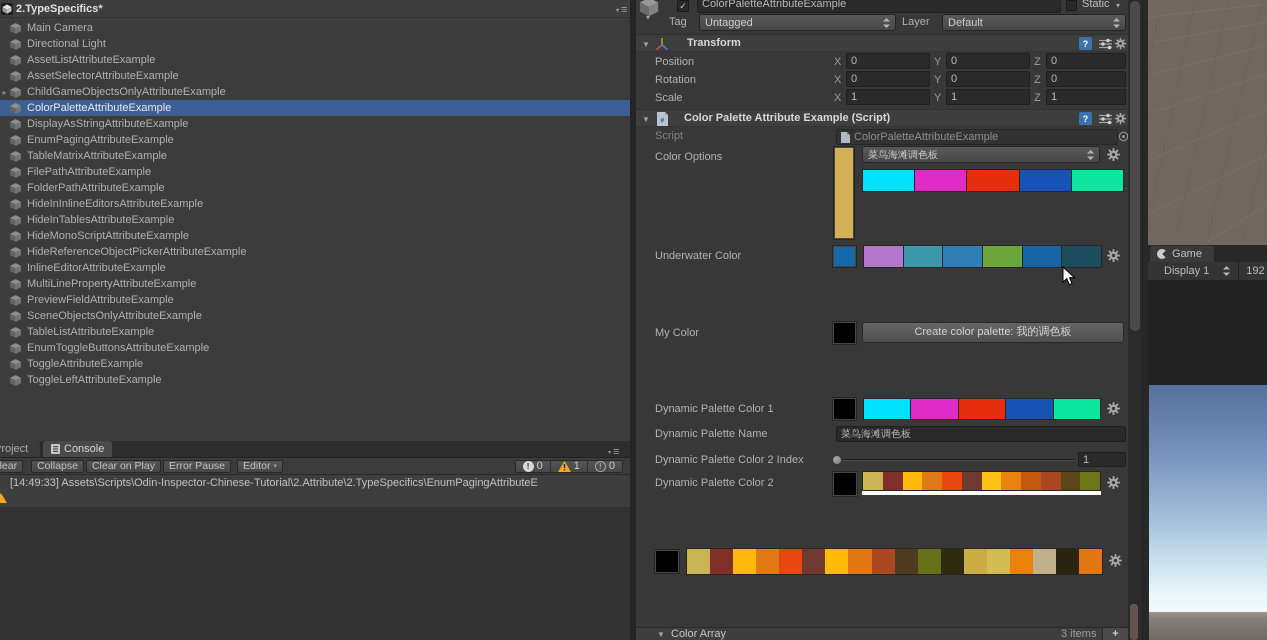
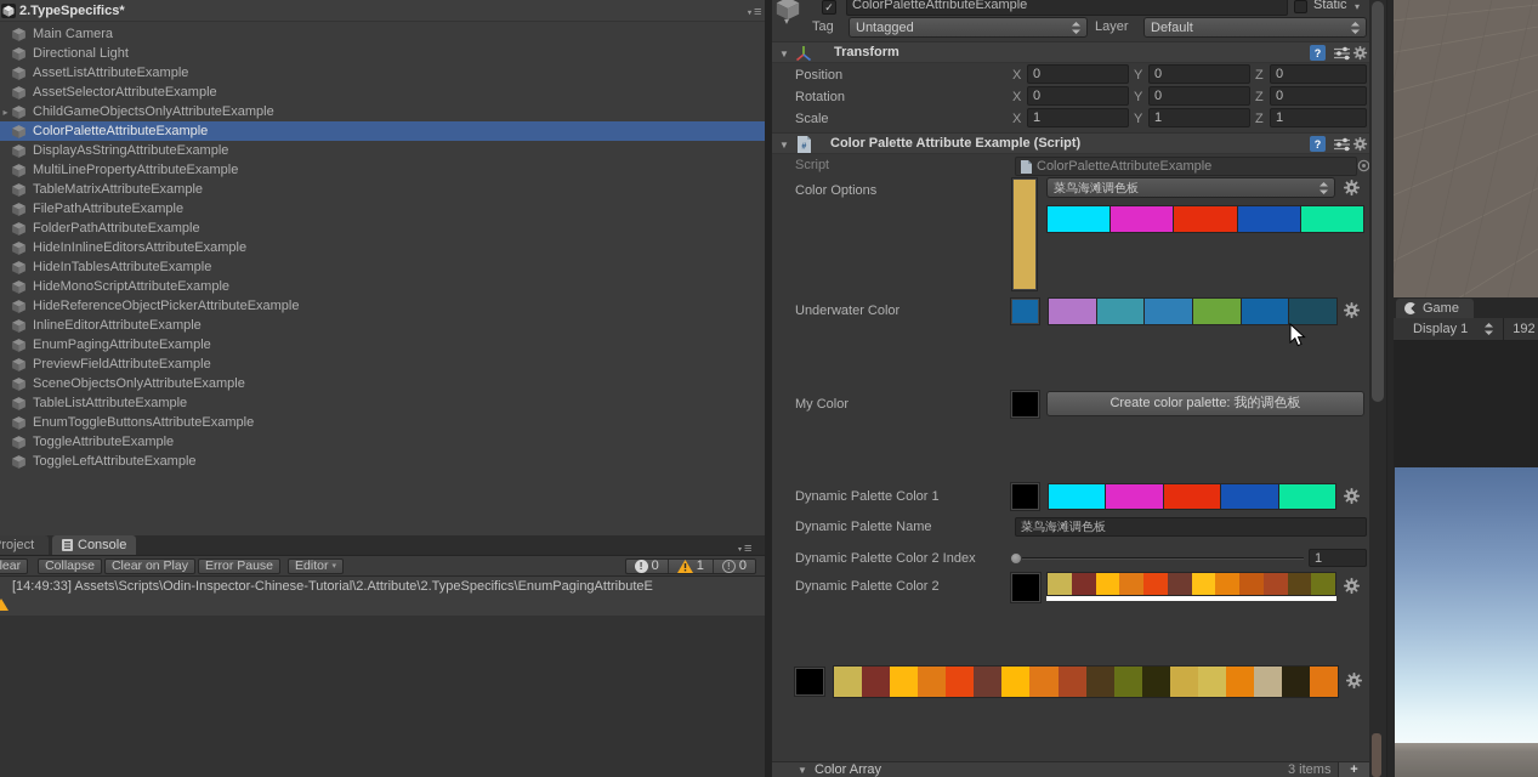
  2.TypeSpecifics*
  ≡
  Main Camera
  Directional Light
  AssetListAttributeExample
  AssetSelectorAttributeExample
  ▸
  ChildGameObjectsOnlyAttributeExample
  ColorPaletteAttributeExample
  DisplayAsStringAttributeExample
- EnumPagingAttributeExample
+ MultiLinePropertyAttributeExample
  TableMatrixAttributeExample
  FilePathAttributeExample
  FolderPathAttributeExample
  HideInInlineEditorsAttributeExample
  HideInTablesAttributeExample
  HideMonoScriptAttributeExample
  HideReferenceObjectPickerAttributeExample
  InlineEditorAttributeExample
- MultiLinePropertyAttributeExample
+ EnumPagingAttributeExample
  PreviewFieldAttributeExample
  SceneObjectsOnlyAttributeExample
  TableListAttributeExample
  EnumToggleButtonsAttributeExample
  ToggleAttributeExample
  ToggleLeftAttributeExample
  roject
  Console
  ≡
  lear
  Collapse
  Clear on Play
  Error Pause
  Editor
  !
  0
  1
  !
  0
  [14:49:33] Assets\Scripts\Odin-Inspector-Chinese-Tutorial\2.Attribute\2.TypeSpecifics\EnumPagingAttributeE
  ▾
  ✓
  ColorPaletteAttributeExample
  Static
  ▾
  Tag
  Untagged
  Layer
  Default
  ▼
  Transform
  ?
  Position
  X
  0
  Y
  0
  Z
  0
  Rotation
  X
  0
  Y
  0
  Z
  0
  Scale
  X
  1
  Y
  1
  Z
  1
  ▼
  Color Palette Attribute Example (Script)
  ?
  Script
  ColorPaletteAttributeExample
  Color Options
  菜鸟海滩调色板
  Underwater Color
  My Color
  Create color palette: 我的调色板
  Dynamic Palette Color 1
  Dynamic Palette Name
  菜鸟海滩调色板
  Dynamic Palette Color 2 Index
  1
  Dynamic Palette Color 2
  ▼
  Color Array
  3 items
  +
  Game
  Display 1
  192
